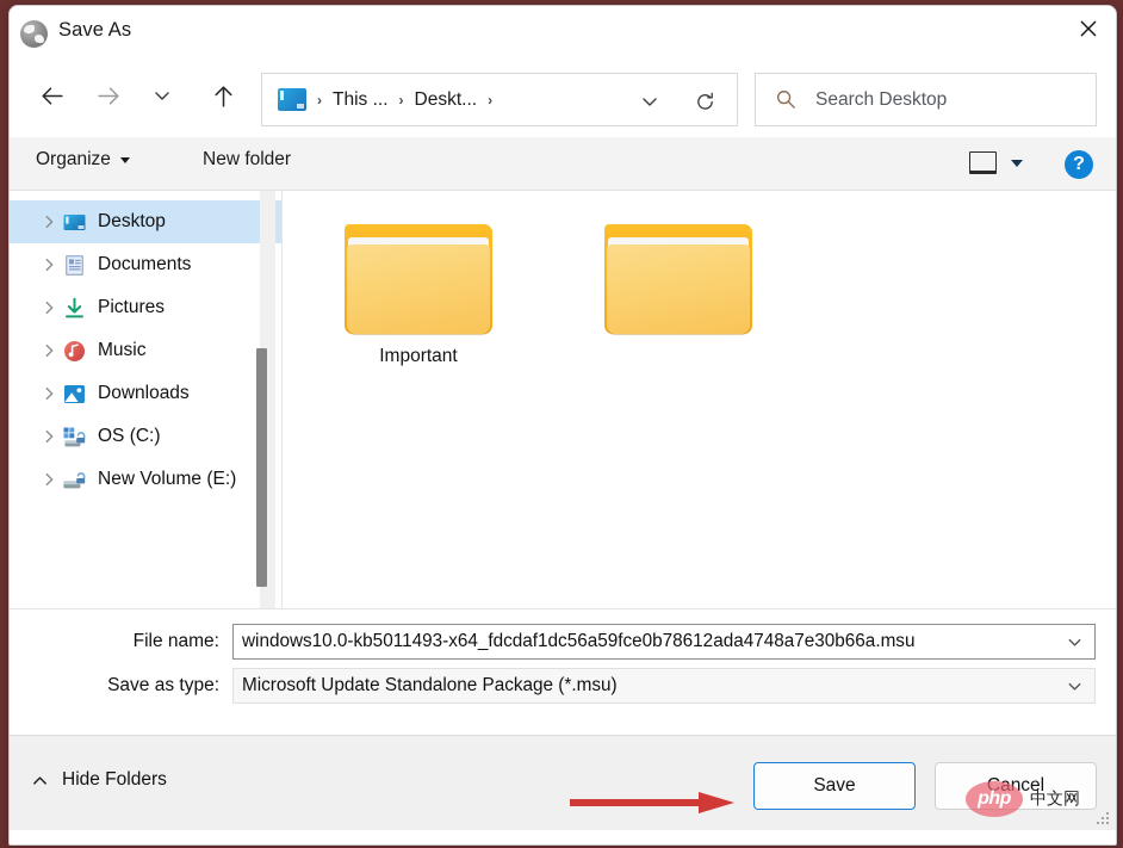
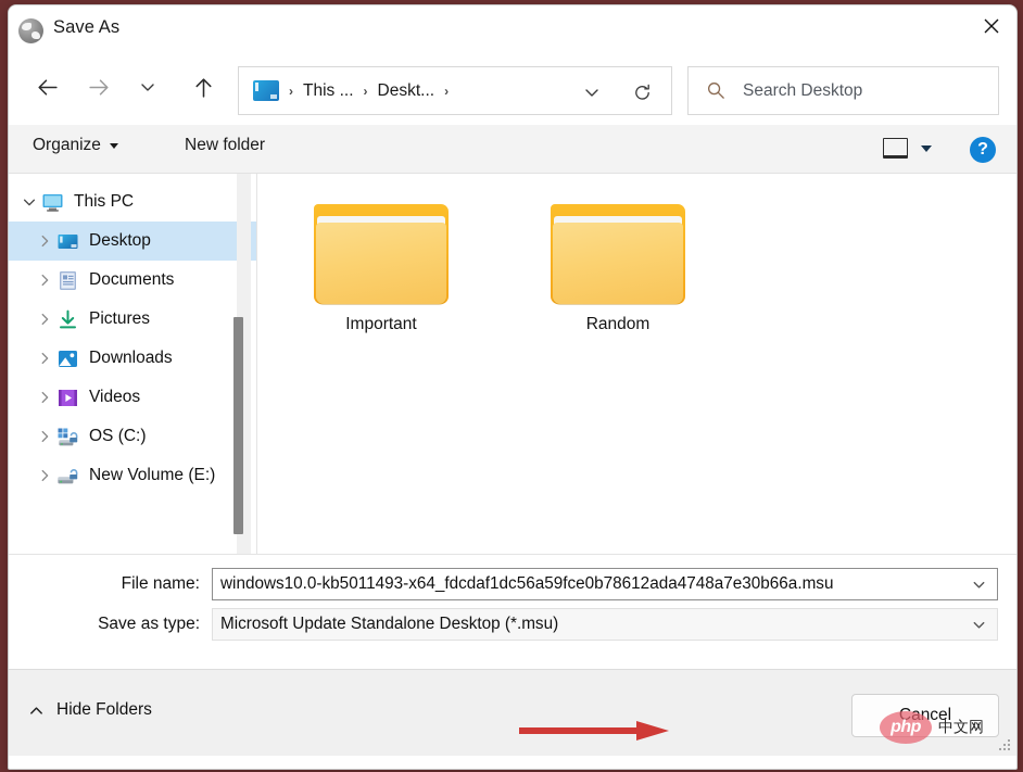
  Save As
  ›
  This ...
  ›
  Deskt...
  ›
  Search Desktop
  Organize
  New folder
  ?
+ This PC
  Desktop
  Documents
  Pictures
- Music
  Downloads
+ Videos
  OS (C:)
  New Volume (E:)
  Important
+ Random
  File name:
  windows10.0-kb5011493-x64_fdcdaf1dc56a59fce0b78612ada4748a7e30b66a.msu
  Save as type:
- Microsoft Update Standalone Package (*.msu)
+ Microsoft Update Standalone Desktop (*.msu)
  Hide Folders
- Save
  Cancel
  php
  中文网
